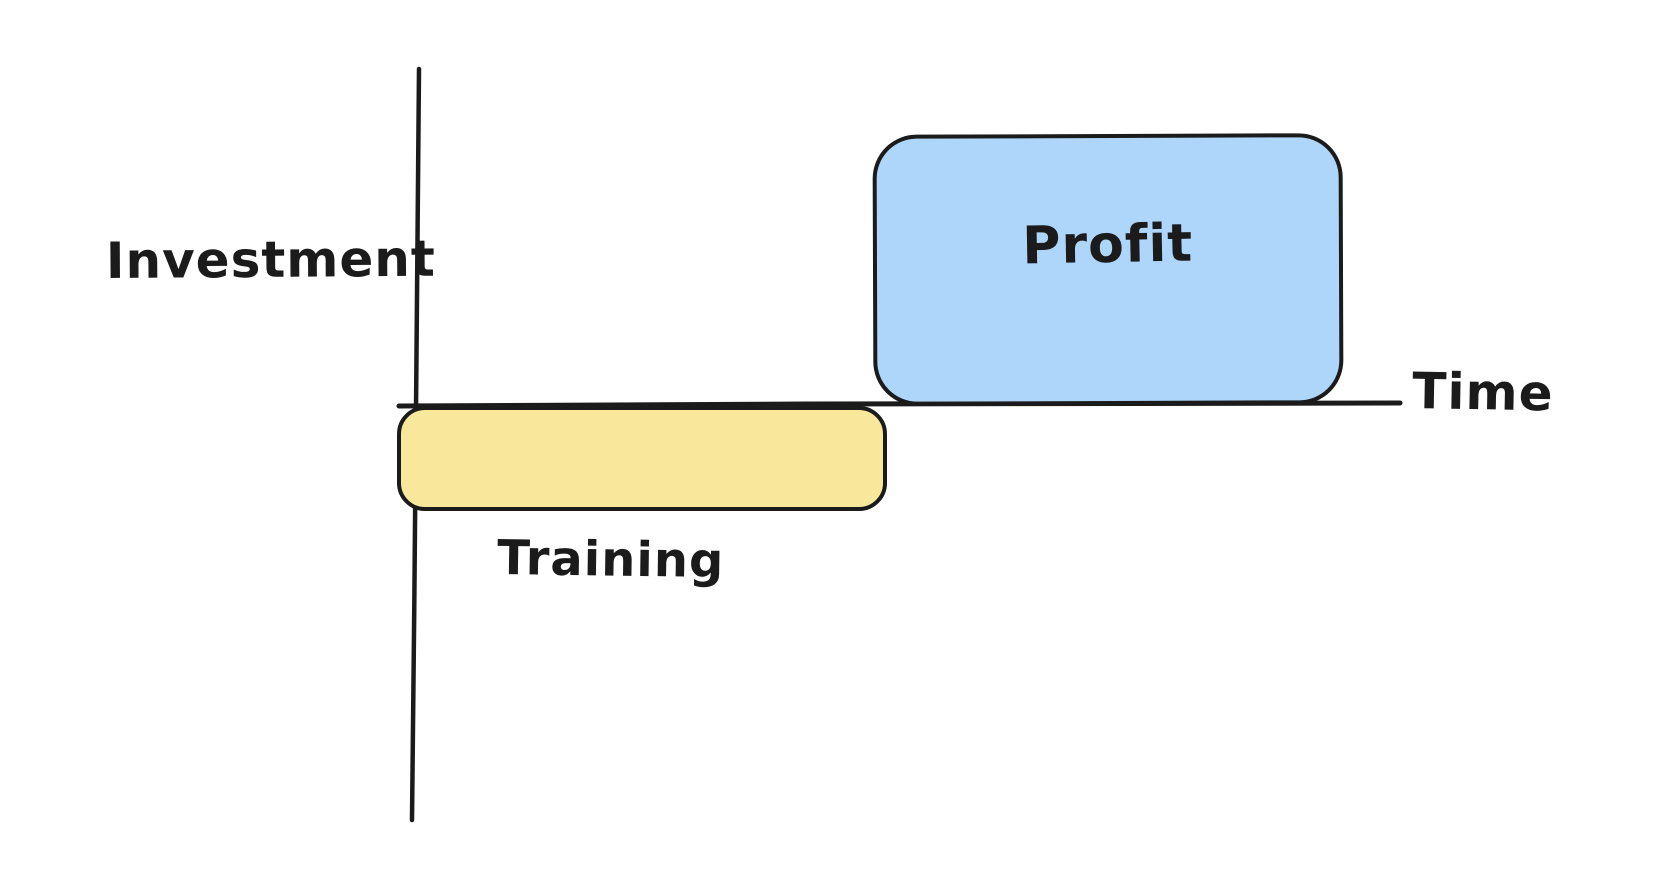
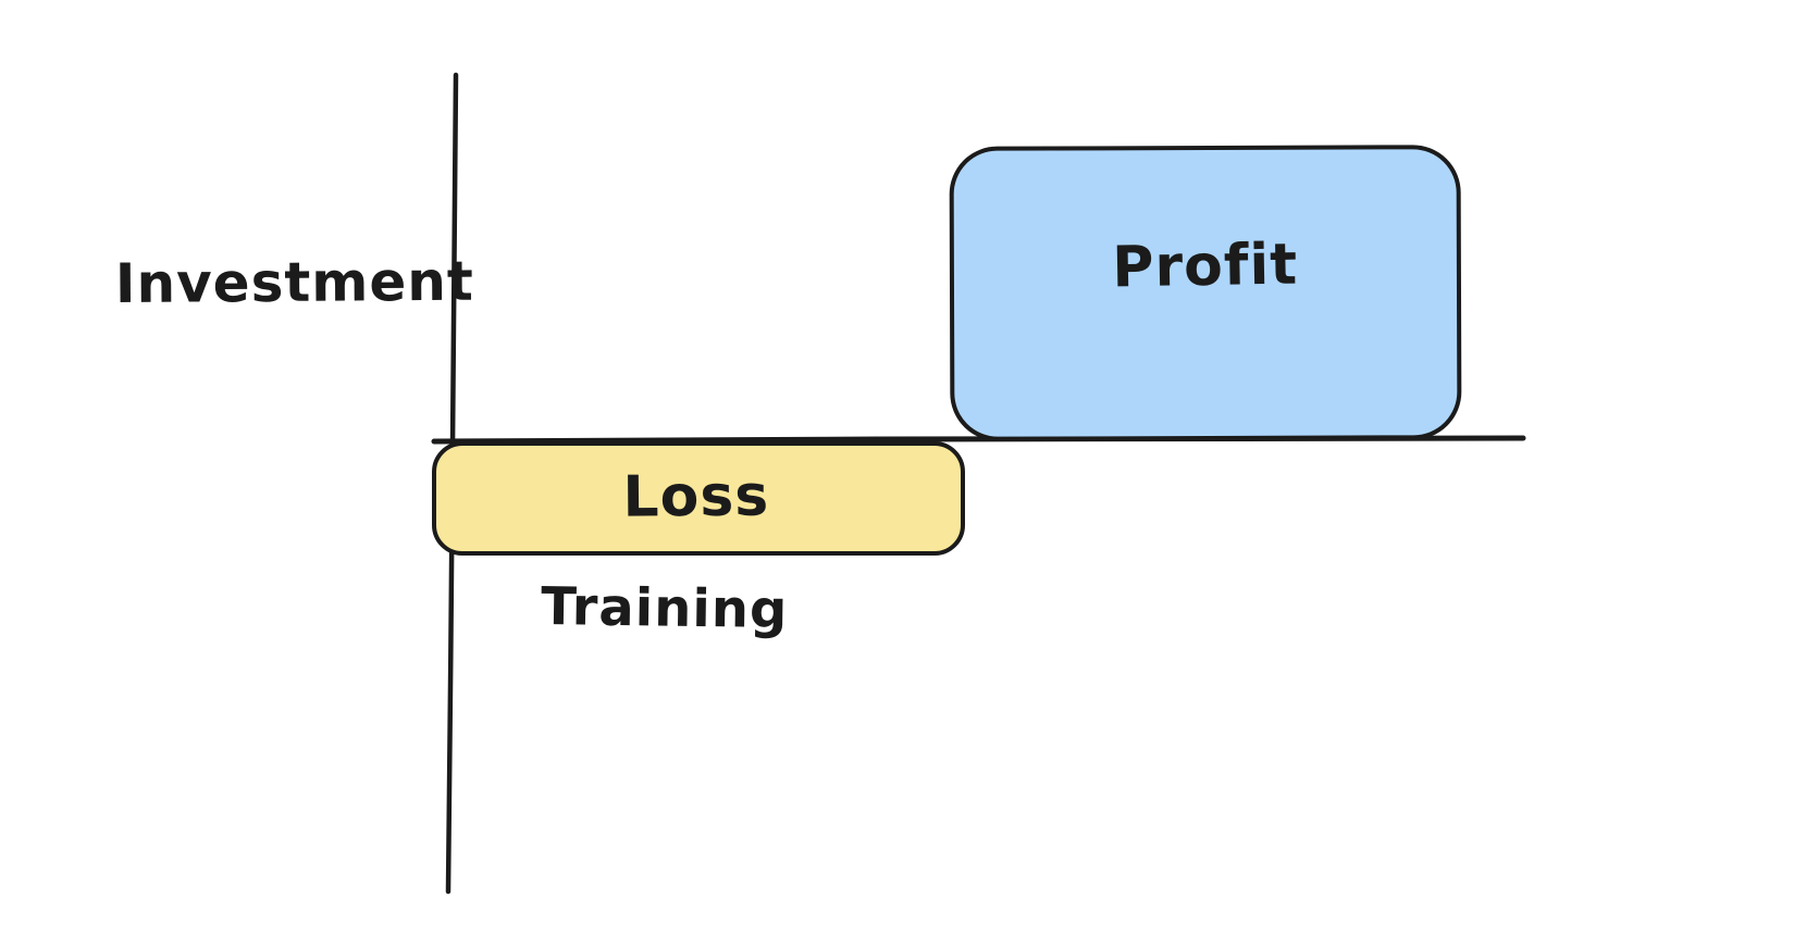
  Investment
- Time
  Profit
+ Loss
  Training
